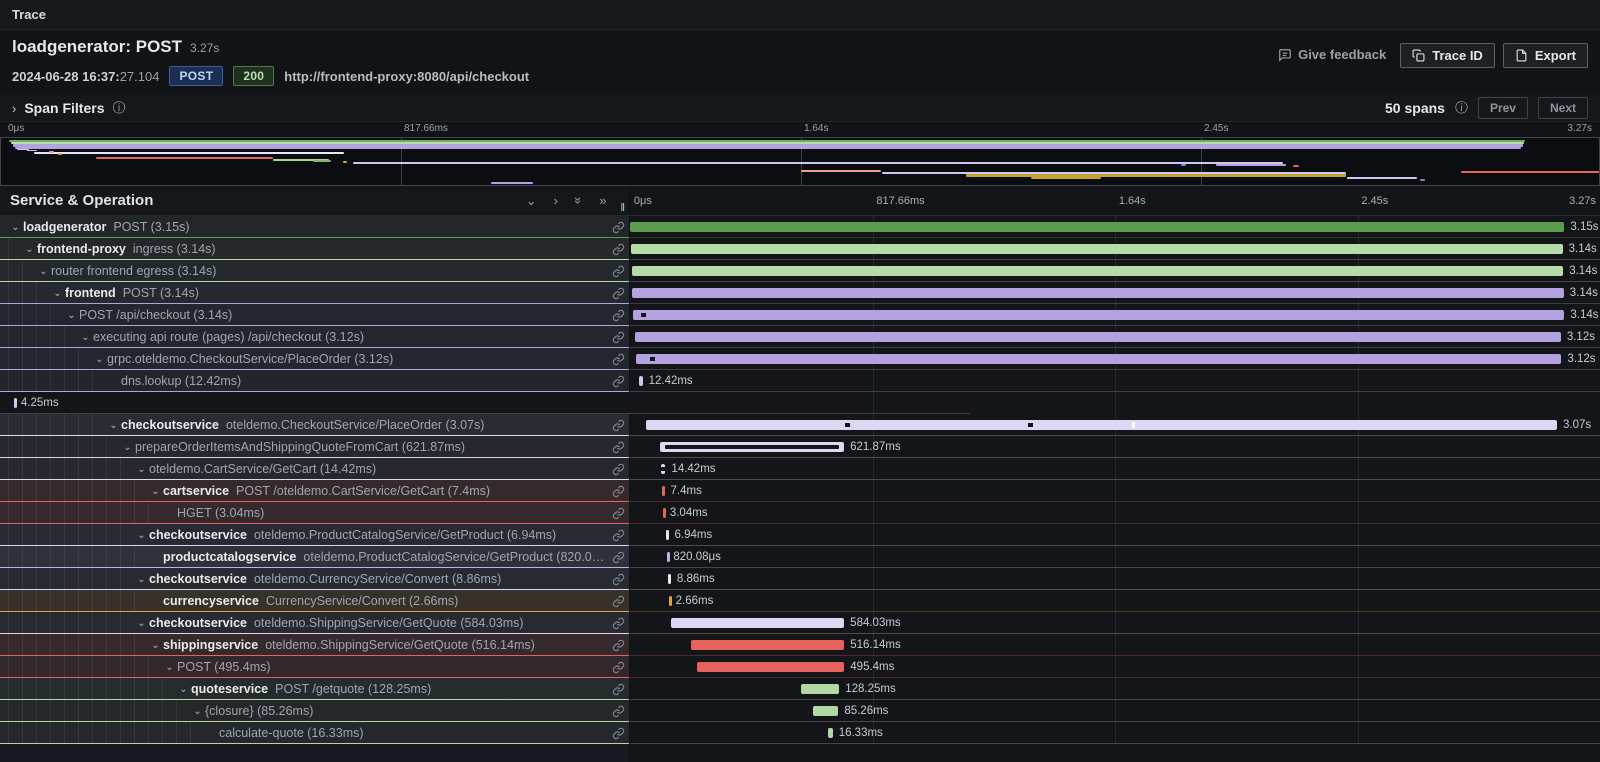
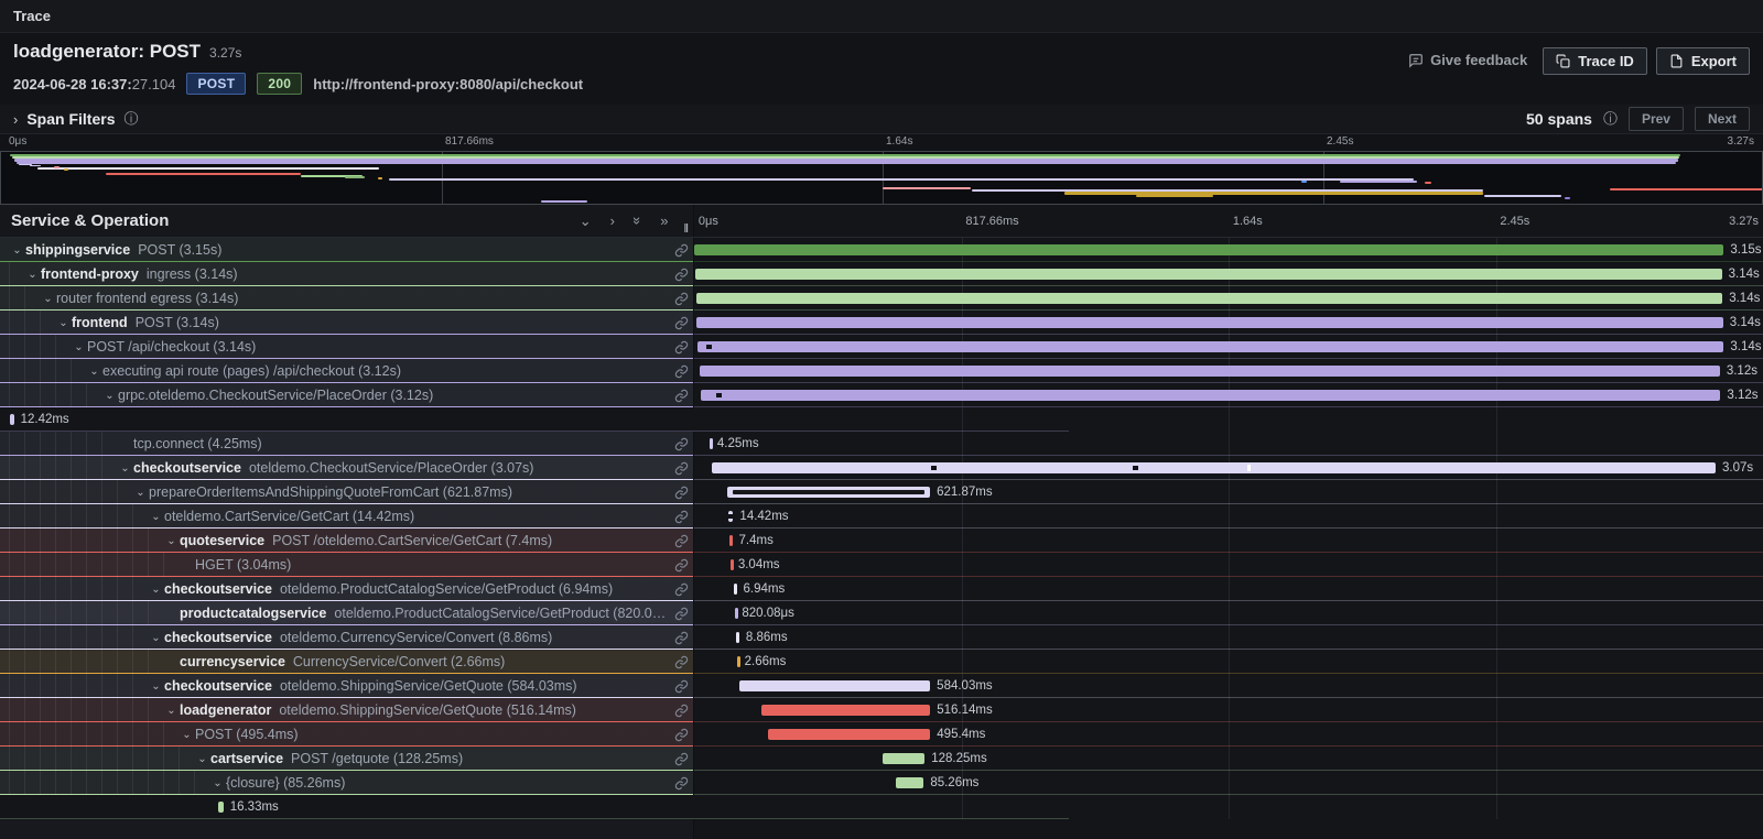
  Trace
  loadgenerator: POST
  3.27s
  2024-06-28 16:37:27.104
  POST
  200
  http://frontend-proxy:8080/api/checkout
  Give feedback
  Trace ID
  Export
  ›
  Span Filters
  ⓘ
  50 spans
  ⓘ
  Prev
  Next
  0μs
  817.66ms
  1.64s
  2.45s
  3.27s
  Service & Operation
  ⌄
  ›
  »
  ‖
  0μs
  817.66ms
  1.64s
  2.45s
  3.27s
  ⌄
- loadgenerator
+ shippingservice
  POST (3.15s)
  3.15s
  ⌄
  frontend-proxy
  ingress (3.14s)
  3.14s
  ⌄
  router frontend egress (3.14s)
  3.14s
  ⌄
  frontend
  POST (3.14s)
  3.14s
  ⌄
  POST /api/checkout (3.14s)
  3.14s
  ⌄
  executing api route (pages) /api/checkout (3.12s)
  3.12s
  ⌄
  grpc.oteldemo.CheckoutService/PlaceOrder (3.12s)
  3.12s
- dns.lookup (12.42ms)
  12.42ms
+ tcp.connect (4.25ms)
  4.25ms
  ⌄
  checkoutservice
  oteldemo.CheckoutService/PlaceOrder (3.07s)
  3.07s
  ⌄
  prepareOrderItemsAndShippingQuoteFromCart (621.87ms)
  621.87ms
  ⌄
  oteldemo.CartService/GetCart (14.42ms)
  14.42ms
  ⌄
- cartservice
+ quoteservice
  POST /oteldemo.CartService/GetCart (7.4ms)
  7.4ms
  HGET (3.04ms)
  3.04ms
  ⌄
  checkoutservice
  oteldemo.ProductCatalogService/GetProduct (6.94ms)
  6.94ms
  productcatalogservice
  oteldemo.ProductCatalogService/GetProduct (820.08μ
  820.08μs
  ⌄
  checkoutservice
  oteldemo.CurrencyService/Convert (8.86ms)
  8.86ms
  currencyservice
  CurrencyService/Convert (2.66ms)
  2.66ms
  ⌄
  checkoutservice
  oteldemo.ShippingService/GetQuote (584.03ms)
  584.03ms
  ⌄
- shippingservice
+ loadgenerator
  oteldemo.ShippingService/GetQuote (516.14ms)
  516.14ms
  ⌄
  POST (495.4ms)
  495.4ms
  ⌄
- quoteservice
+ cartservice
  POST /getquote (128.25ms)
  128.25ms
  ⌄
  {closure} (85.26ms)
  85.26ms
- calculate-quote (16.33ms)
  16.33ms
